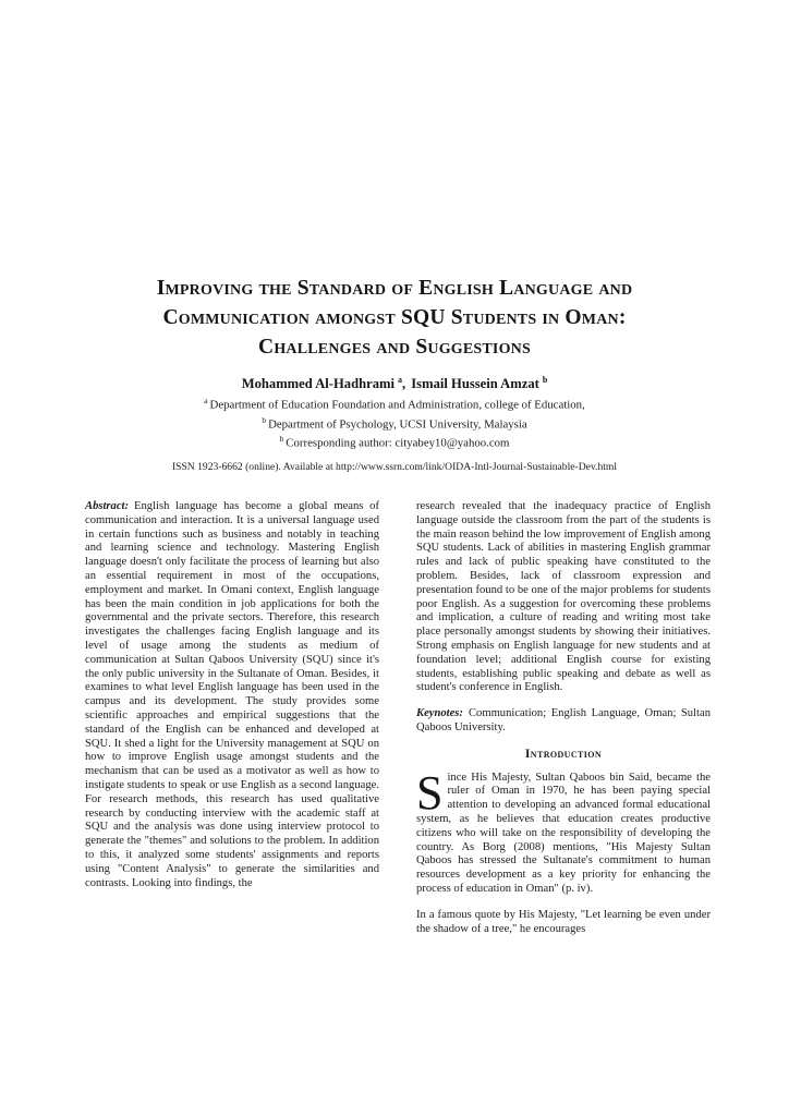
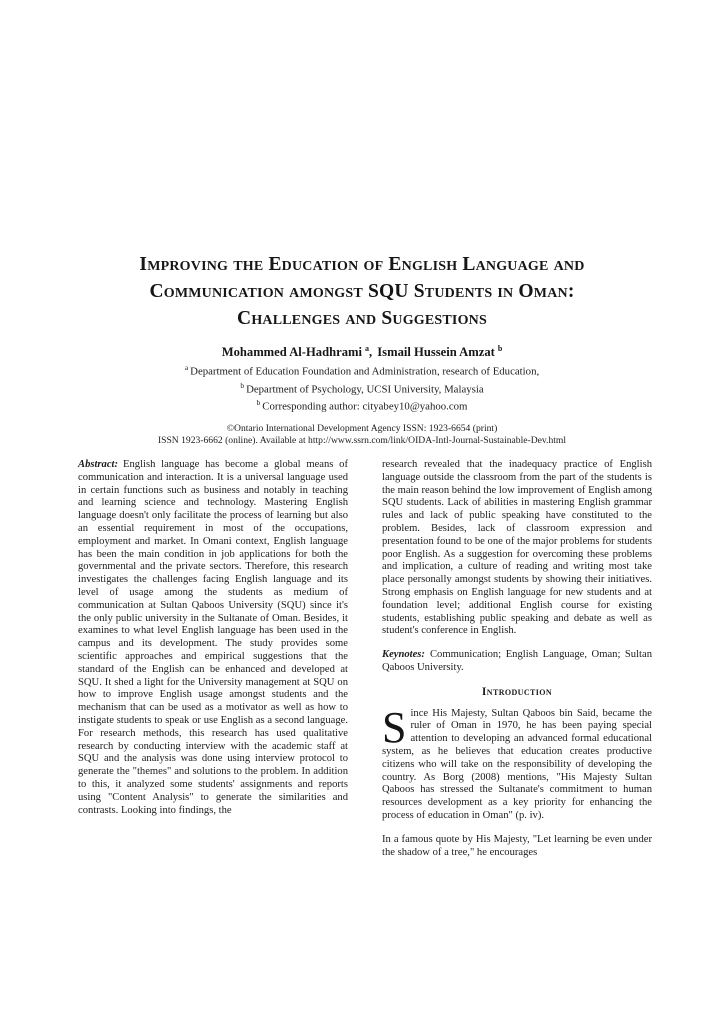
- Improving the Standard of English Language and
+ Improving the Education of English Language and
  Communication amongst SQU Students in Oman:
  Challenges and Suggestions
  Mohammed Al-Hadhrami a, Ismail Hussein Amzat b
- a Department of Education Foundation and Administration, college of Education,
+ a Department of Education Foundation and Administration, research of Education,
  b Department of Psychology, UCSI University, Malaysia
  b Corresponding author: cityabey10@yahoo.com
+ ©Ontario International Development Agency ISSN: 1923-6654 (print)
  ISSN 1923-6662 (online). Available at http://www.ssrn.com/link/OIDA-Intl-Journal-Sustainable-Dev.html
  Abstract: English language has become a global means of communication and interaction. It is a universal language used in certain functions such as business and notably in teaching and learning science and technology. Mastering English language doesn't only facilitate the process of learning but also an essential requirement in most of the occupations, employment and market. In Omani context, English language has been the main condition in job applications for both the governmental and the private sectors. Therefore, this research investigates the challenges facing English language and its level of usage among the students as medium of communication at Sultan Qaboos University (SQU) since it's the only public university in the Sultanate of Oman. Besides, it examines to what level English language has been used in the campus and its development. The study provides some scientific approaches and empirical suggestions that the standard of the English can be enhanced and developed at SQU. It shed a light for the University management at SQU on how to improve English usage amongst students and the mechanism that can be used as a motivator as well as how to instigate students to speak or use English as a second language. For research methods, this research has used qualitative research by conducting interview with the academic staff at SQU and the analysis was done using interview protocol to generate the "themes" and solutions to the problem. In addition to this, it analyzed some students' assignments and reports using "Content Analysis" to generate the similarities and contrasts. Looking into findings, the
  research revealed that the inadequacy practice of English language outside the classroom from the part of the students is the main reason behind the low improvement of English among SQU students. Lack of abilities in mastering English grammar rules and lack of public speaking have constituted to the problem. Besides, lack of classroom expression and presentation found to be one of the major problems for students poor English. As a suggestion for overcoming these problems and implication, a culture of reading and writing most take place personally amongst students by showing their initiatives. Strong emphasis on English language for new students and at foundation level; additional English course for existing students, establishing public speaking and debate as well as student's conference in English.
  Keynotes: Communication; English Language, Oman; Sultan Qaboos University.
  Introduction
  S
  ince His Majesty, Sultan Qaboos bin Said, became the ruler of Oman in 1970, he has been paying special attention to developing an advanced formal educational system, as he believes that education creates productive citizens who will take on the responsibility of developing the country. As Borg (2008) mentions, "His Majesty Sultan Qaboos has stressed the Sultanate's commitment to human resources development as a key priority for enhancing the process of education in Oman" (p. iv).
  In a famous quote by His Majesty, "Let learning be even under the shadow of a tree," he encourages
